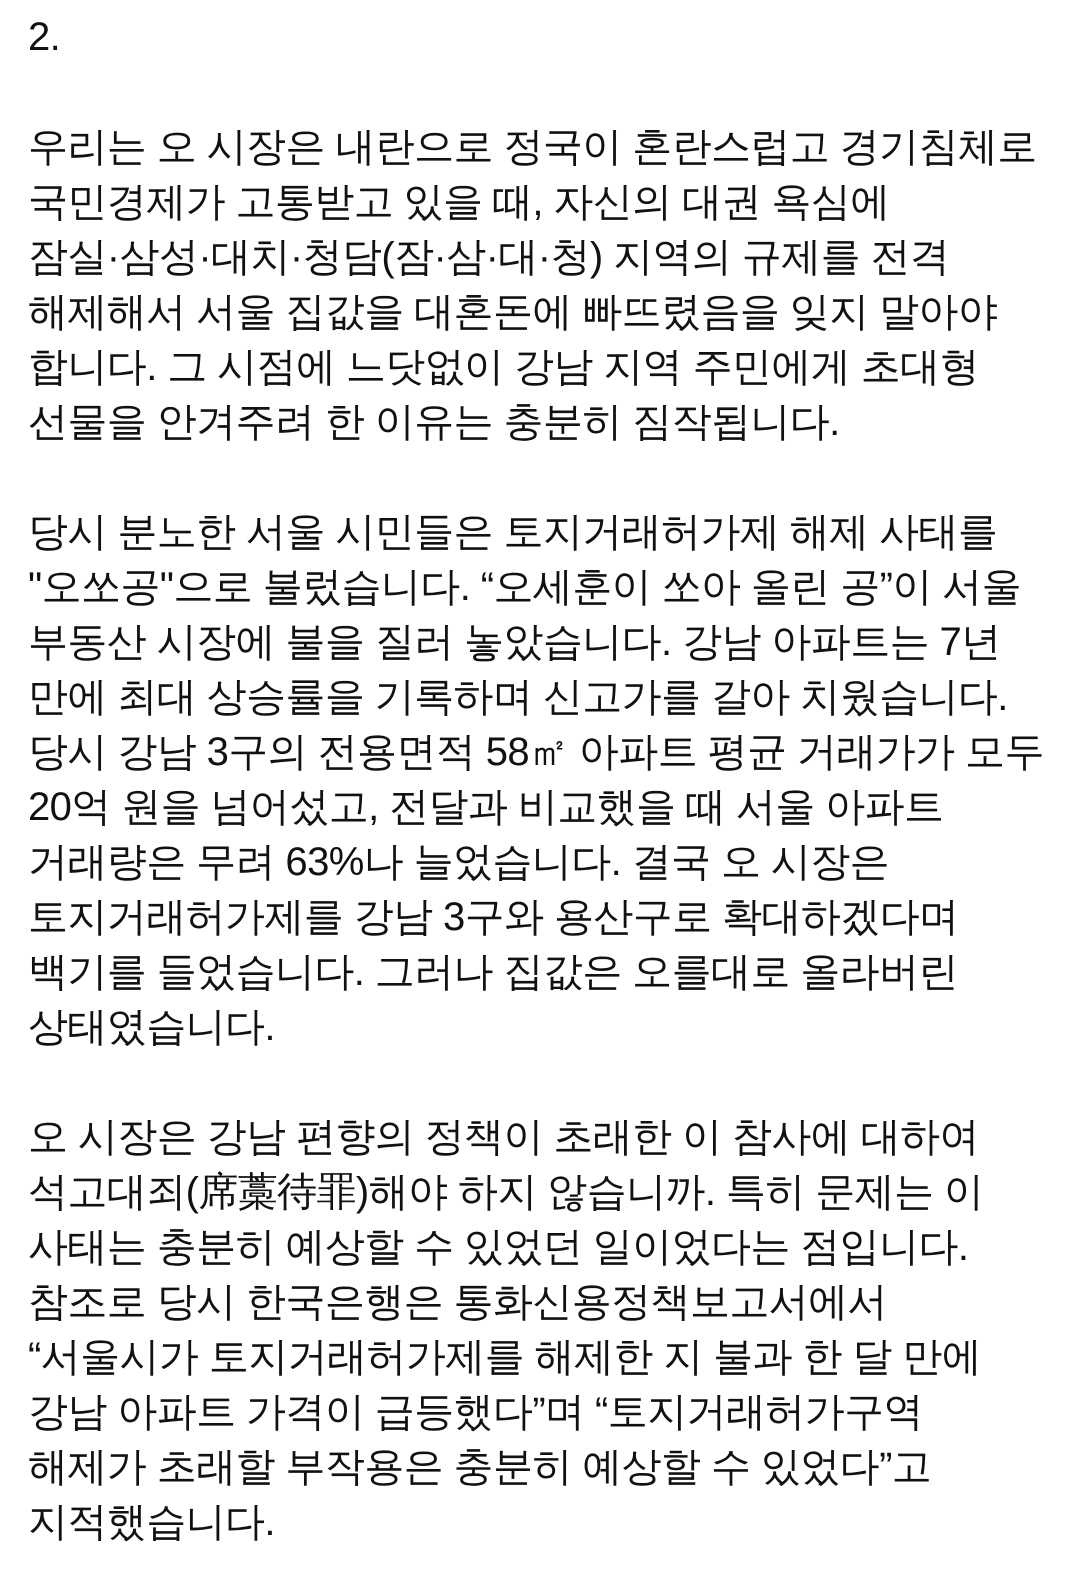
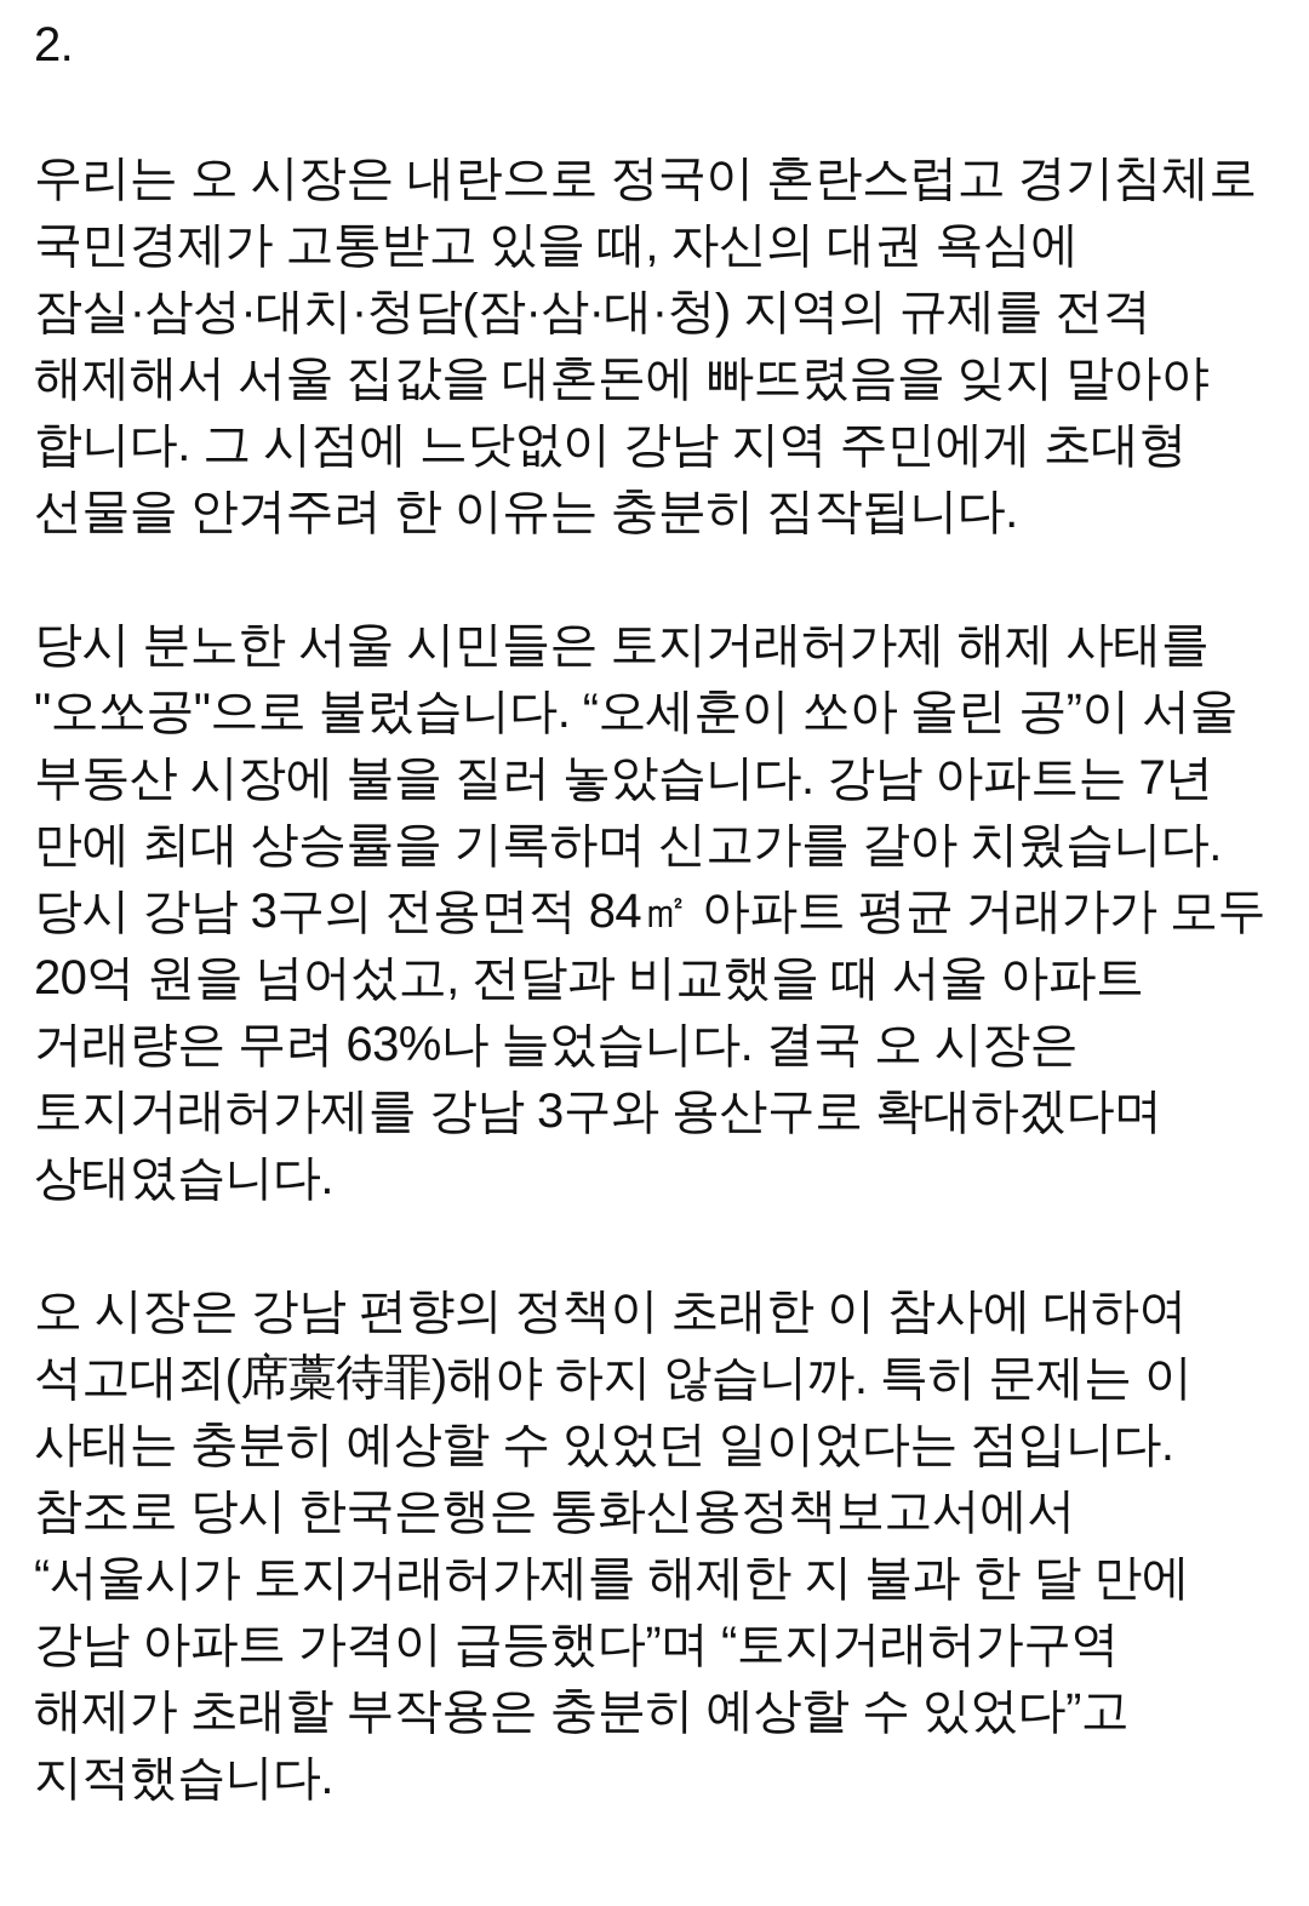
  2.
  우리는 오 시장은 내란으로 정국이 혼란스럽고 경기침체로
  국민경제가 고통받고 있을 때, 자신의 대권 욕심에
  잠실·삼성·대치·청담(잠·삼·대·청) 지역의 규제를 전격
  해제해서 서울 집값을 대혼돈에 빠뜨렸음을 잊지 말아야
  합니다. 그 시점에 느닷없이 강남 지역 주민에게 초대형
  선물을 안겨주려 한 이유는 충분히 짐작됩니다.
  당시 분노한 서울 시민들은 토지거래허가제 해제 사태를
  "오쏘공"으로 불렀습니다. “오세훈이 쏘아 올린 공”이 서울
  부동산 시장에 불을 질러 놓았습니다. 강남 아파트는 7년
  만에 최대 상승률을 기록하며 신고가를 갈아 치웠습니다.
- 당시 강남 3구의 전용면적 58㎡ 아파트 평균 거래가가 모두
+ 당시 강남 3구의 전용면적 84㎡ 아파트 평균 거래가가 모두
  20억 원을 넘어섰고, 전달과 비교했을 때 서울 아파트
  거래량은 무려 63%나 늘었습니다. 결국 오 시장은
  토지거래허가제를 강남 3구와 용산구로 확대하겠다며
- 백기를 들었습니다. 그러나 집값은 오를대로 올라버린
  상태였습니다.
  오 시장은 강남 편향의 정책이 초래한 이 참사에 대하여
  석고대죄(席藁待罪)해야 하지 않습니까. 특히 문제는 이
  사태는 충분히 예상할 수 있었던 일이었다는 점입니다.
  참조로 당시 한국은행은 통화신용정책보고서에서
  “서울시가 토지거래허가제를 해제한 지 불과 한 달 만에
  강남 아파트 가격이 급등했다”며 “토지거래허가구역
  해제가 초래할 부작용은 충분히 예상할 수 있었다”고
  지적했습니다.
